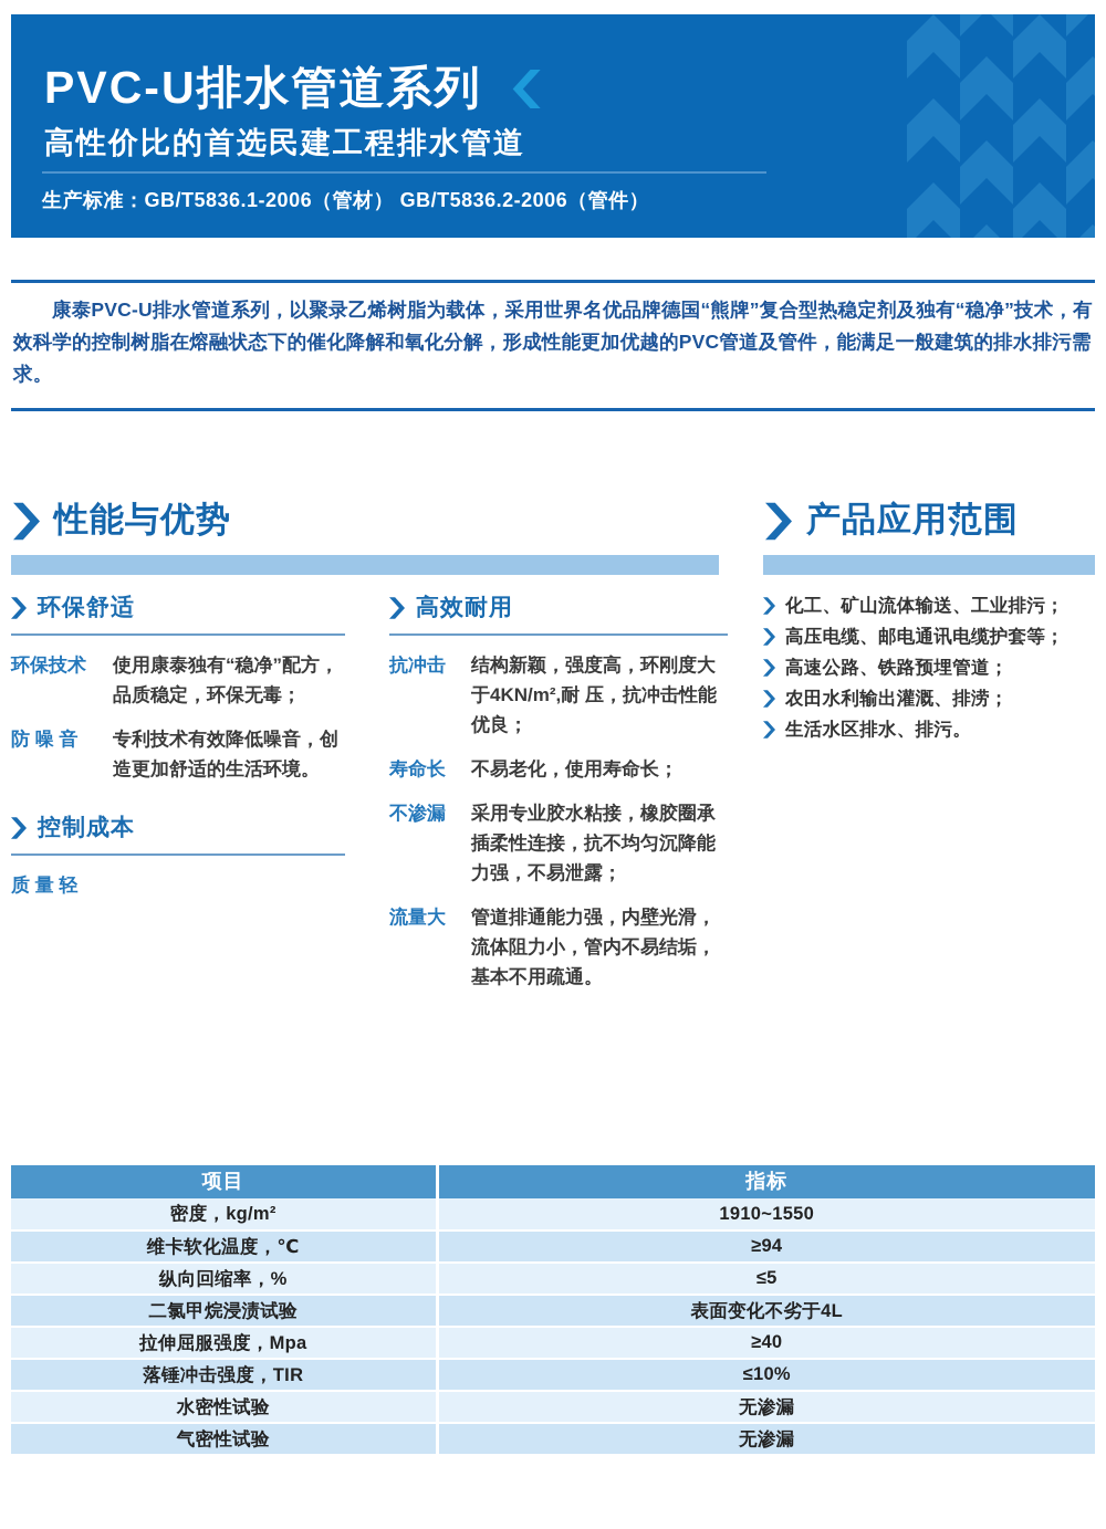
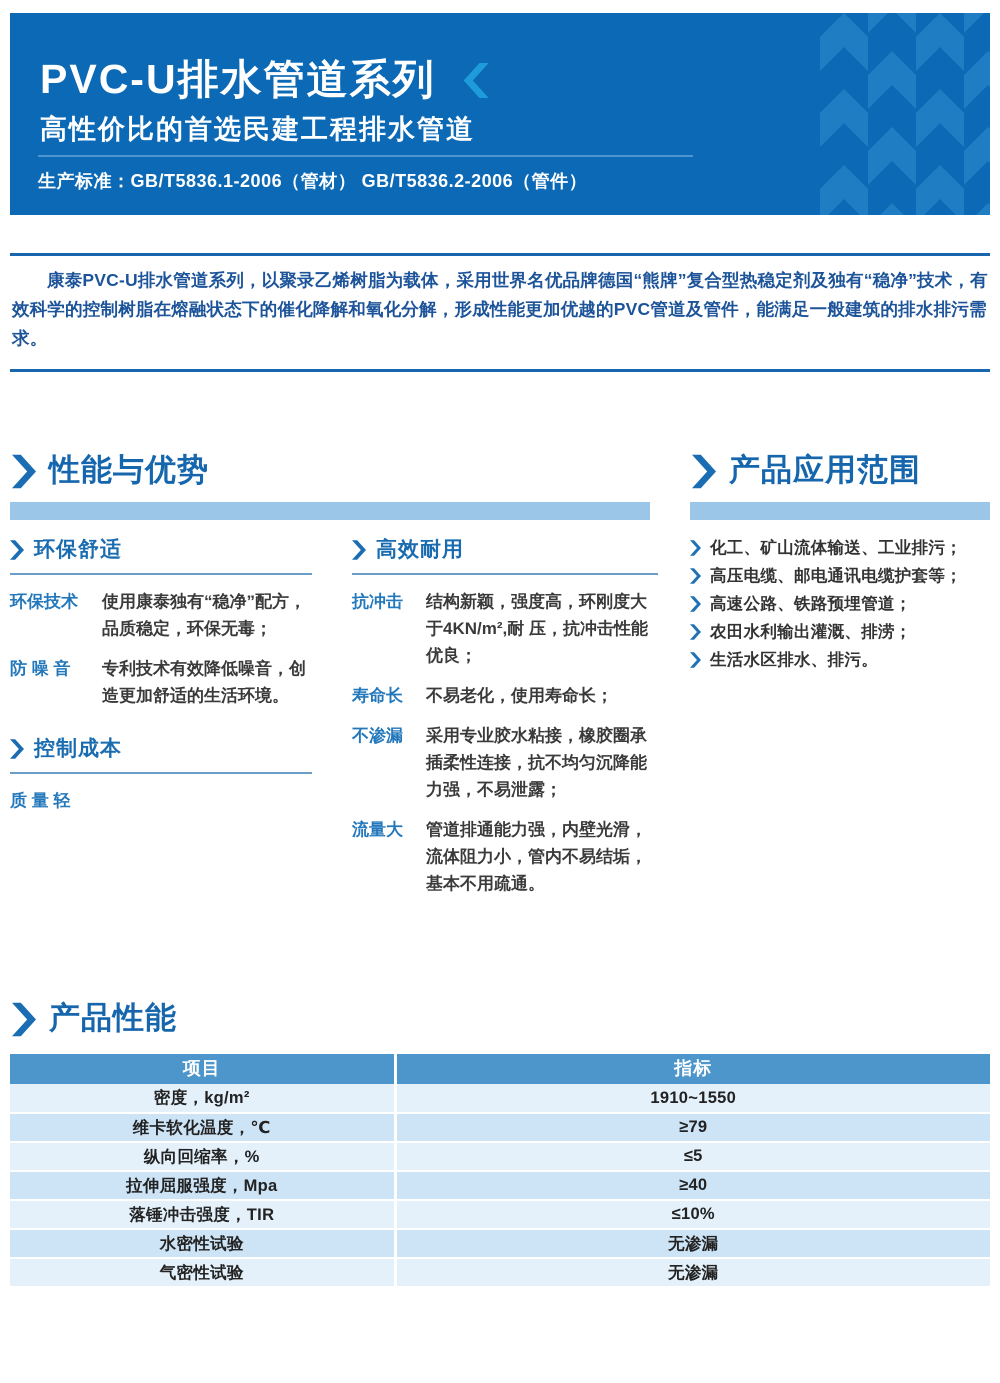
  PVC-U排水管道系列
  高性价比的首选民建工程排水管道
  生产标准：GB/T5836.1-2006（管材） GB/T5836.2-2006（管件）
  康泰PVC-U排水管道系列，以聚录乙烯树脂为载体，采用世界名优品牌德国“熊牌”复合型热稳定剂及独有“稳净”技术，有效科学的控制树脂在熔融状态下的催化降解和氧化分解，形成性能更加优越的PVC管道及管件，能满足一般建筑的排水排污需求。
  性能与优势
  环保舒适
  环保技术
  使用康泰独有“稳净”配方，品质稳定，环保无毒；
  防 噪 音
  专利技术有效降低噪音，创造更加舒适的生活环境。
  控制成本
  质 量 轻
  高效耐用
  抗冲击
  结构新颖，强度高，环刚度大于4KN/m²,耐 压，抗冲击性能优良；
  寿命长
  不易老化，使用寿命长；
  不渗漏
  采用专业胶水粘接，橡胶圈承插柔性连接，抗不均匀沉降能力强，不易泄露；
  流量大
  管道排通能力强，内壁光滑，流体阻力小，管内不易结垢，基本不用疏通。
  产品应用范围
  化工、矿山流体输送、工业排污；
  高压电缆、邮电通讯电缆护套等；
  高速公路、铁路预埋管道；
  农田水利输出灌溉、排涝；
  生活水区排水、排污。
+ 产品性能
  项目	指标
  密度，kg/m²	1910~1550
- 维卡软化温度，℃	≥94
+ 维卡软化温度，℃	≥79
  纵向回缩率，%	≤5
- 二氯甲烷浸渍试验	表面变化不劣于4L
  拉伸屈服强度，Mpa	≥40
  落锤冲击强度，TIR	≤10%
  水密性试验	无渗漏
  气密性试验	无渗漏
